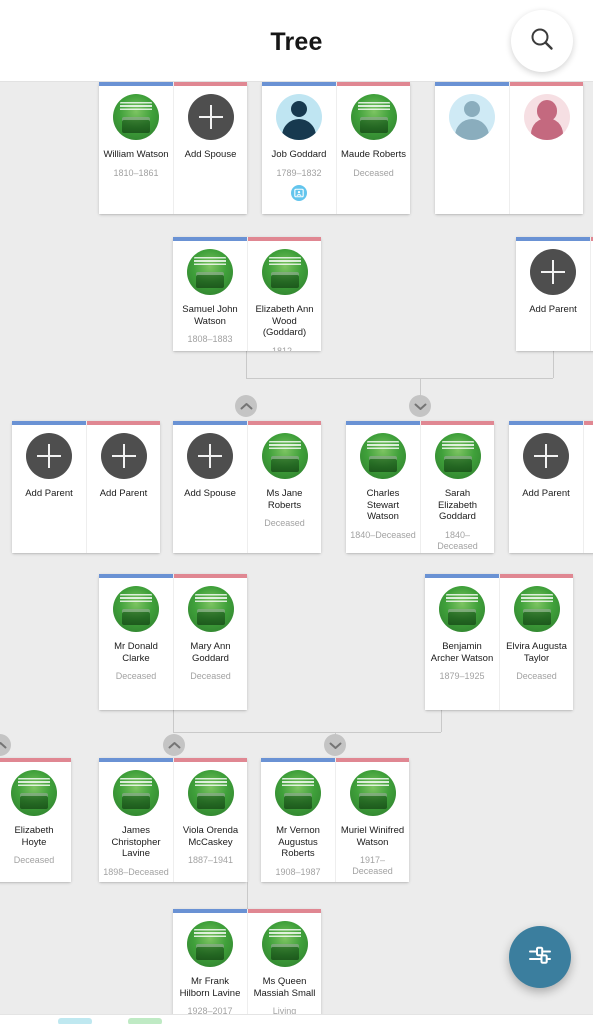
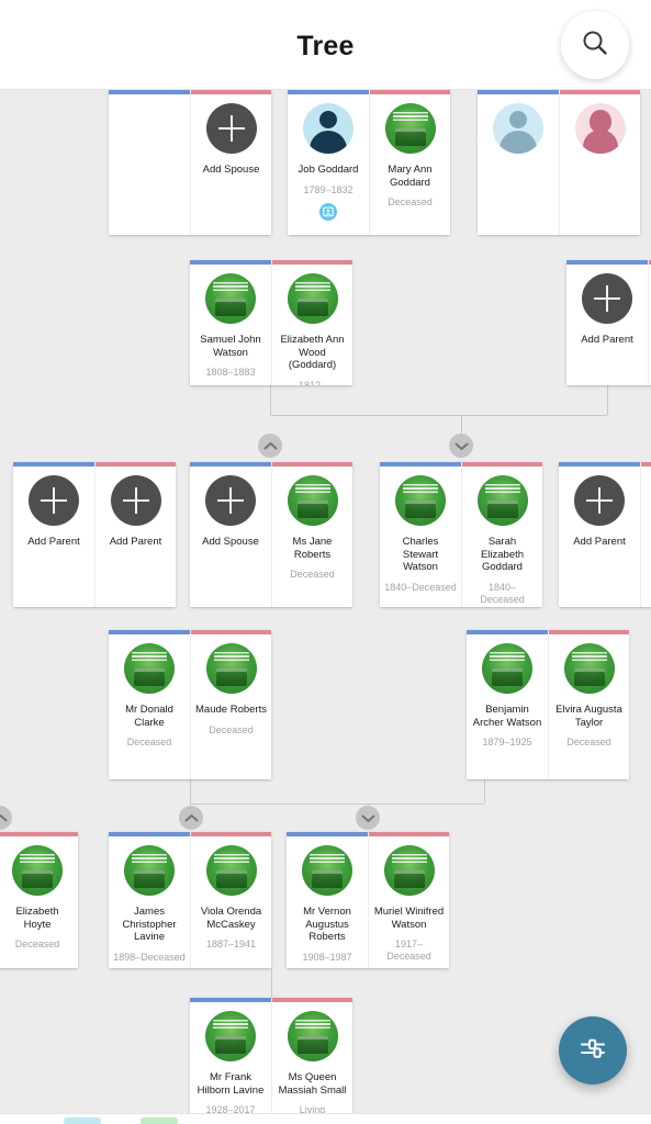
  Tree
- William Watson
- 1810–1861
  Add Spouse
  Job Goddard
  1789–1832
- Maude Roberts
+ Mary Ann Goddard
  Deceased
  Samuel John Watson
  1808–1883
  Elizabeth Ann Wood (Goddard)
  Add Parent
  Add Parent
  Add Parent
  Add Spouse
  Ms Jane Roberts
  Deceased
  Charles Stewart Watson
  1840–Deceased
  Sarah Elizabeth Goddard
  1840–Deceased
  Add Parent
  Mr Donald Clarke
  Deceased
- Mary Ann Goddard
+ Maude Roberts
  Deceased
  Benjamin Archer Watson
  1879–1925
  Elvira Augusta Taylor
  Deceased
  Elizabeth Hoyte
  Deceased
  James Christopher Lavine
  1898–Deceased
  Viola Orenda McCaskey
  1887–1941
  Mr Vernon Augustus Roberts
  1908–1987
  Muriel Winifred Watson
  1917–Deceased
  Mr Frank Hilborn Lavine
  1928–2017
  Ms Queen Massiah Small
  Living
